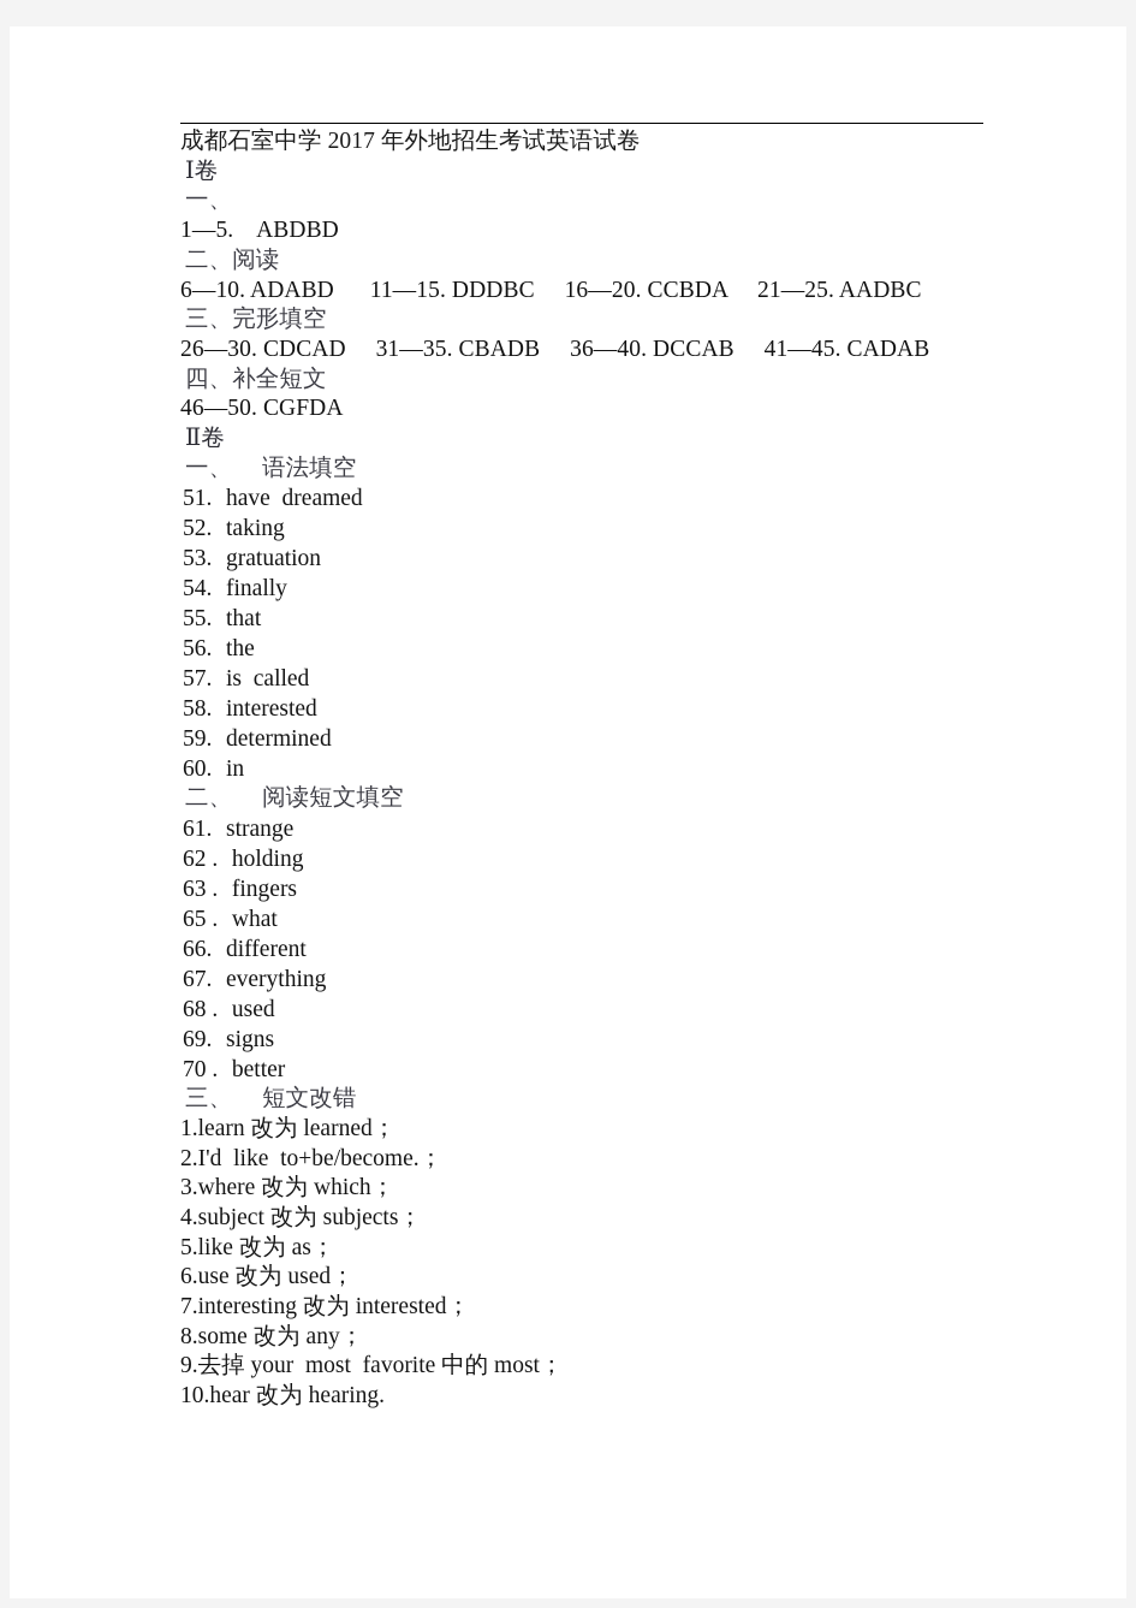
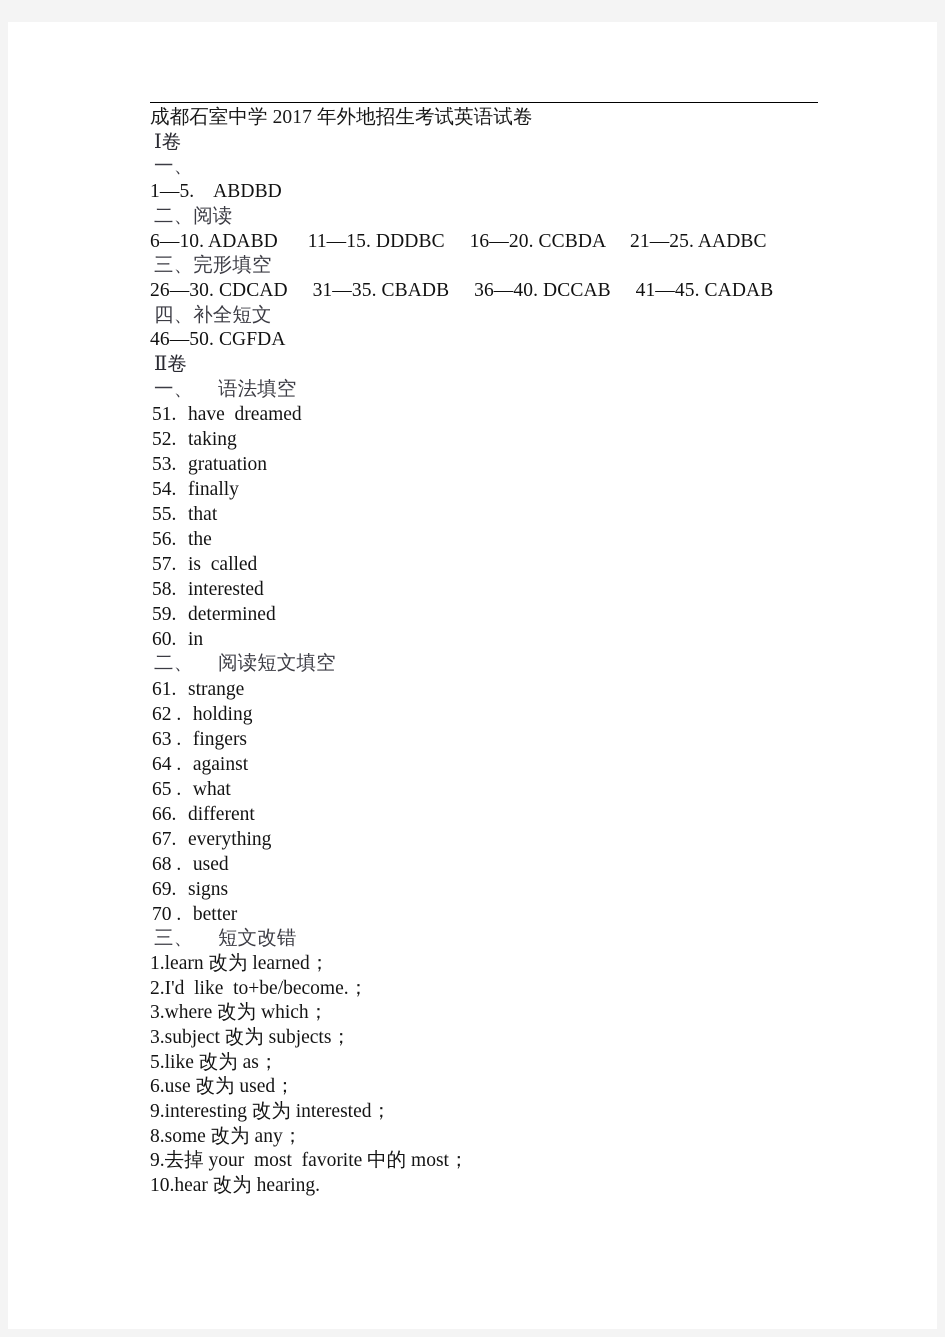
  成都石室中学 2017 年外地招生考试英语试卷
  Ⅰ卷
  一、
  1—5. ABDBD
  二、阅读
  6—10. ADABD 11—15. DDDBC 16—20. CCBDA 21—25. AADBC
  三、完形填空
  26—30. CDCAD 31—35. CBADB 36—40. DCCAB 41—45. CADAB
  四、补全短文
  46—50. CGFDA
  Ⅱ卷
  一、 语法填空
  51. have dreamed
  52. taking
  53. gratuation
  54. finally
  55. that
  56. the
  57. is called
  58. interested
  59. determined
  60. in
  二、 阅读短文填空
  61. strange
  62 . holding
  63 . fingers
+ 64 . against
  65 . what
  66. different
  67. everything
  68 . used
  69. signs
  70 . better
  三、 短文改错
  1.learn 改为 learned；
  2.I'd like to+be/become.；
  3.where 改为 which；
- 4.subject 改为 subjects；
+ 3.subject 改为 subjects；
  5.like 改为 as；
  6.use 改为 used；
- 7.interesting 改为 interested；
+ 9.interesting 改为 interested；
  8.some 改为 any；
  9.去掉 your most favorite 中的 most；
  10.hear 改为 hearing.
